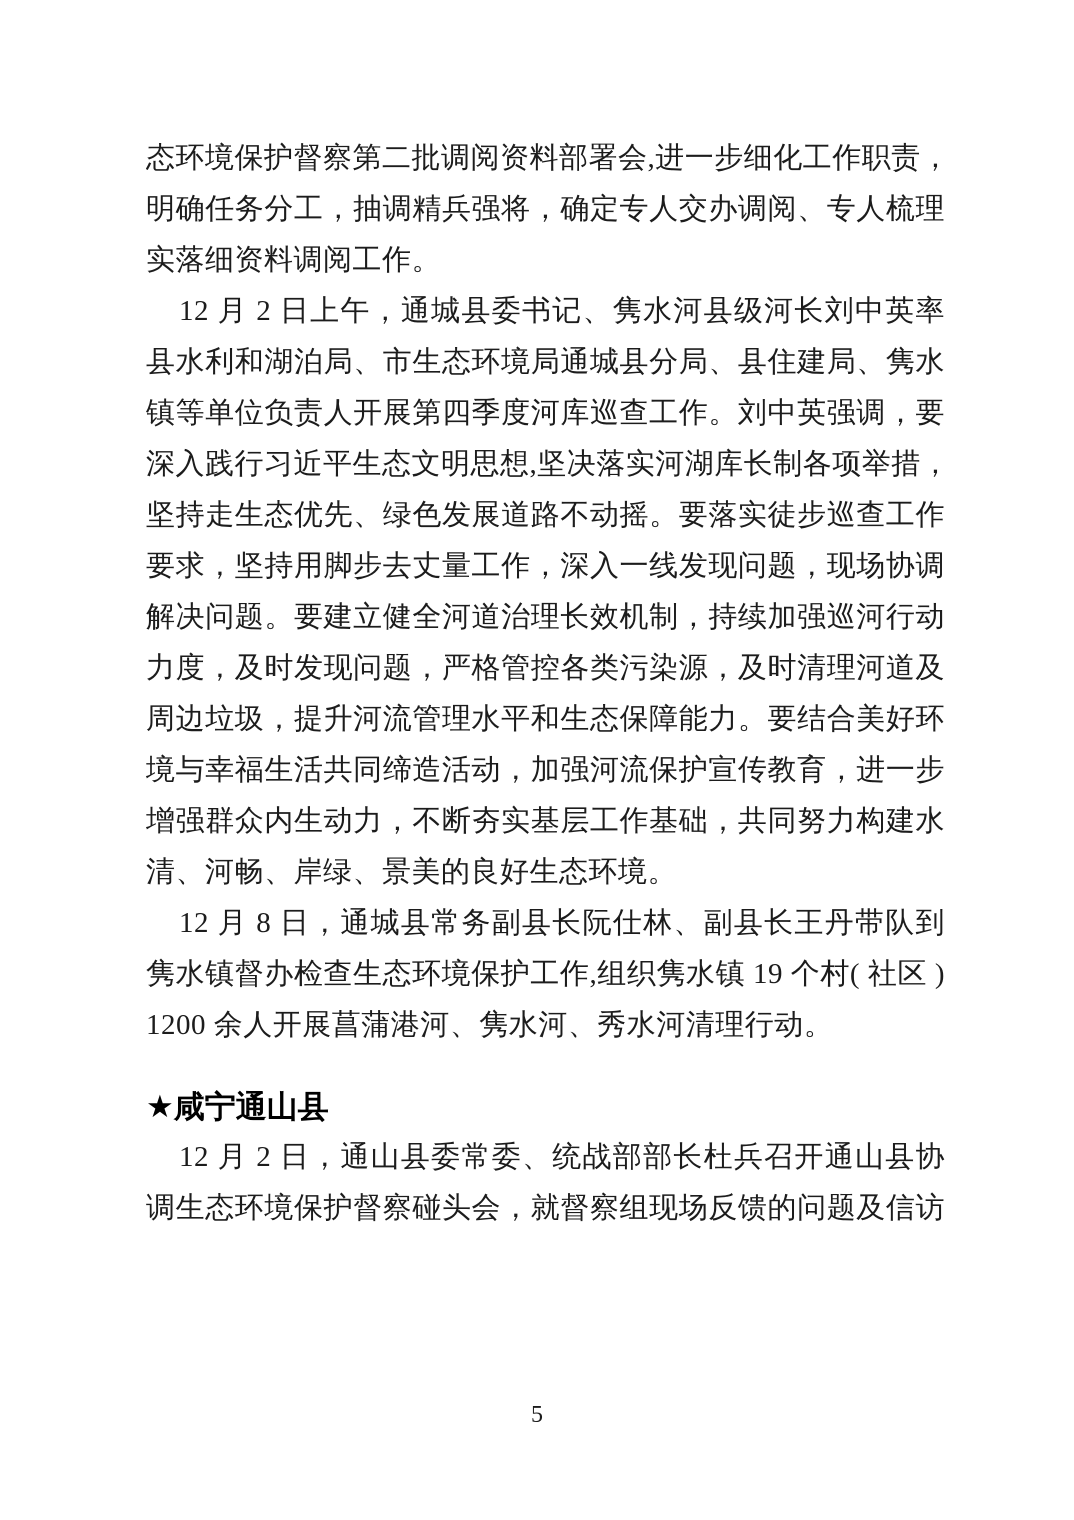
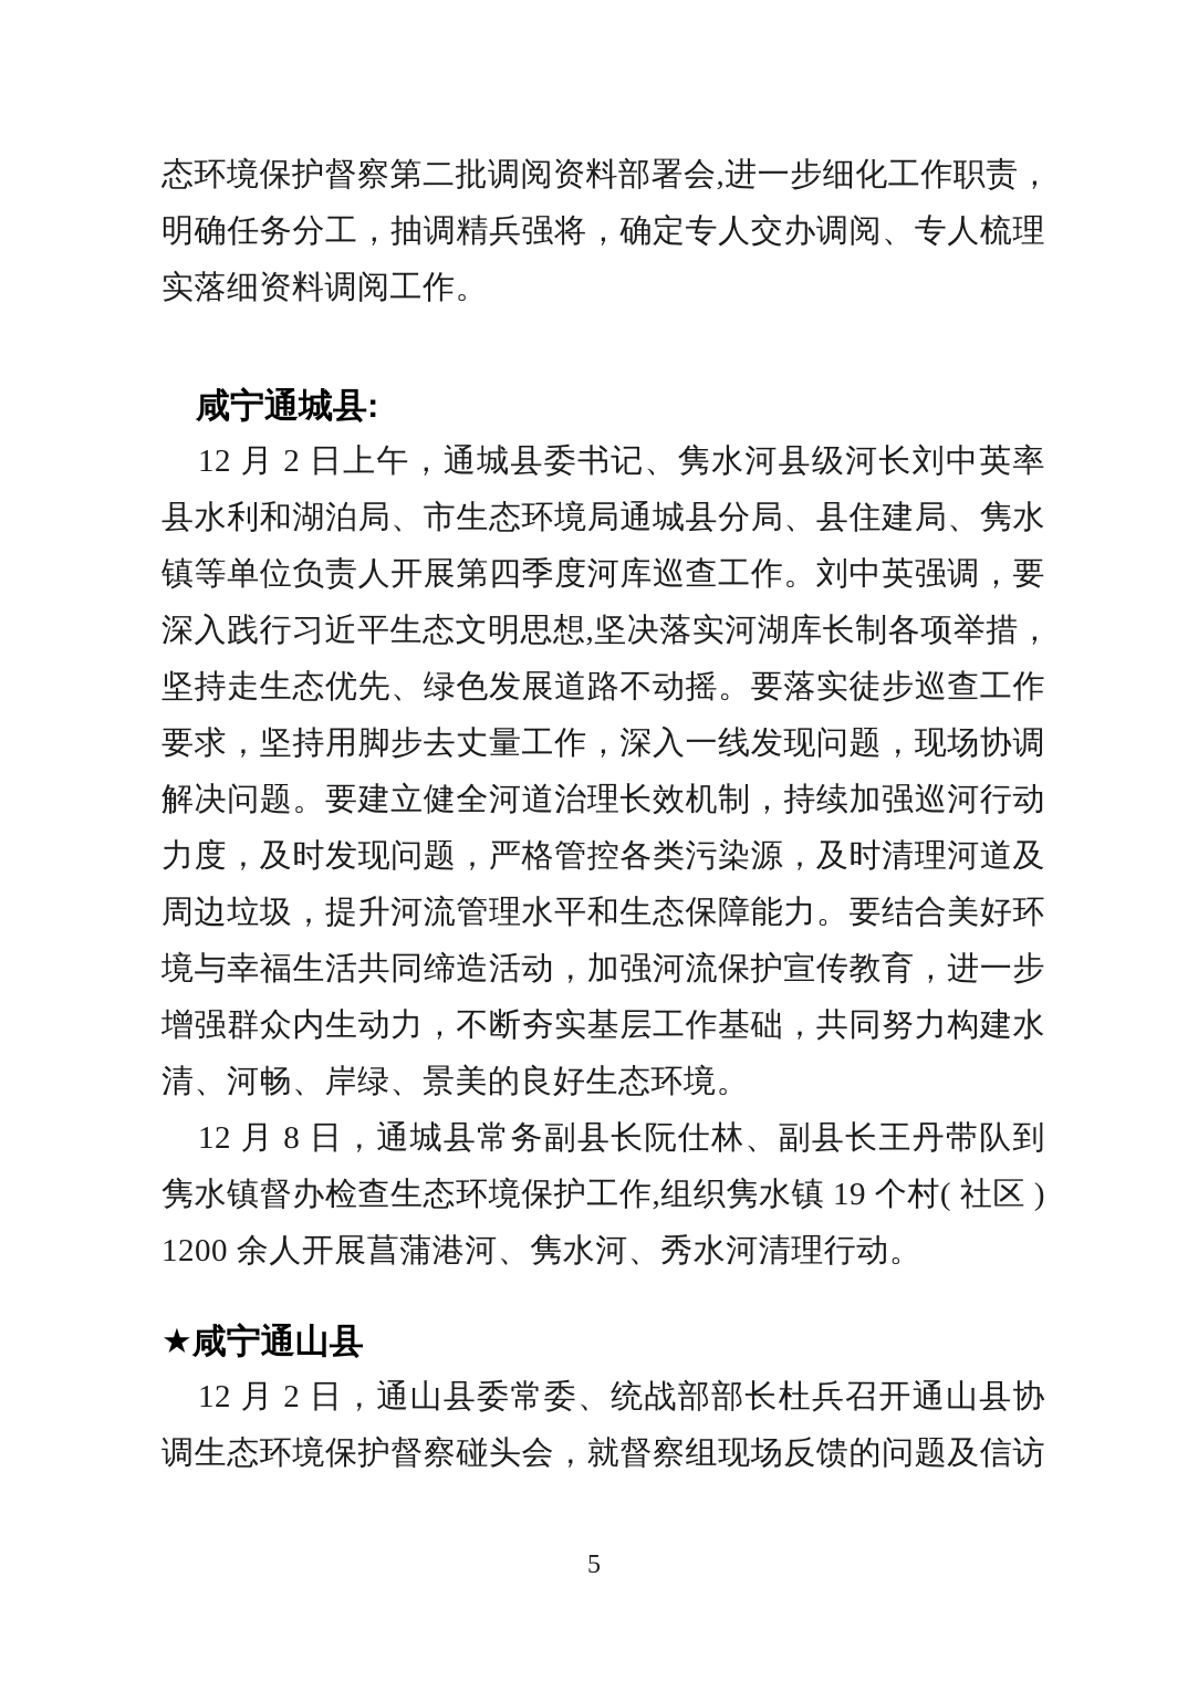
  态环境保护督察第二批调阅资料部署会,进一步细化工作职责，
  明确任务分工，抽调精兵强将，确定专人交办调阅、专人梳理
  实落细资料调阅工作。
+ 咸宁通城县:
  12 月 2 日上午，通城县委书记、隽水河县级河长刘中英率
  县水利和湖泊局、市生态环境局通城县分局、县住建局、隽水
  镇等单位负责人开展第四季度河库巡查工作。刘中英强调，要
  深入践行习近平生态文明思想,坚决落实河湖库长制各项举措，
  坚持走生态优先、绿色发展道路不动摇。要落实徒步巡查工作
  要求，坚持用脚步去丈量工作，深入一线发现问题，现场协调
  解决问题。要建立健全河道治理长效机制，持续加强巡河行动
  力度，及时发现问题，严格管控各类污染源，及时清理河道及
  周边垃圾，提升河流管理水平和生态保障能力。要结合美好环
  境与幸福生活共同缔造活动，加强河流保护宣传教育，进一步
  增强群众内生动力，不断夯实基层工作基础，共同努力构建水
  清、河畅、岸绿、景美的良好生态环境。
  12 月 8 日，通城县常务副县长阮仕林、副县长王丹带队到
  隽水镇督办检查生态环境保护工作,组织隽水镇 19 个村( 社区 )
  1200 余人开展菖蒲港河、隽水河、秀水河清理行动。
  ★咸宁通山县
  12 月 2 日，通山县委常委、统战部部长杜兵召开通山县协
  调生态环境保护督察碰头会，就督察组现场反馈的问题及信访
  5
